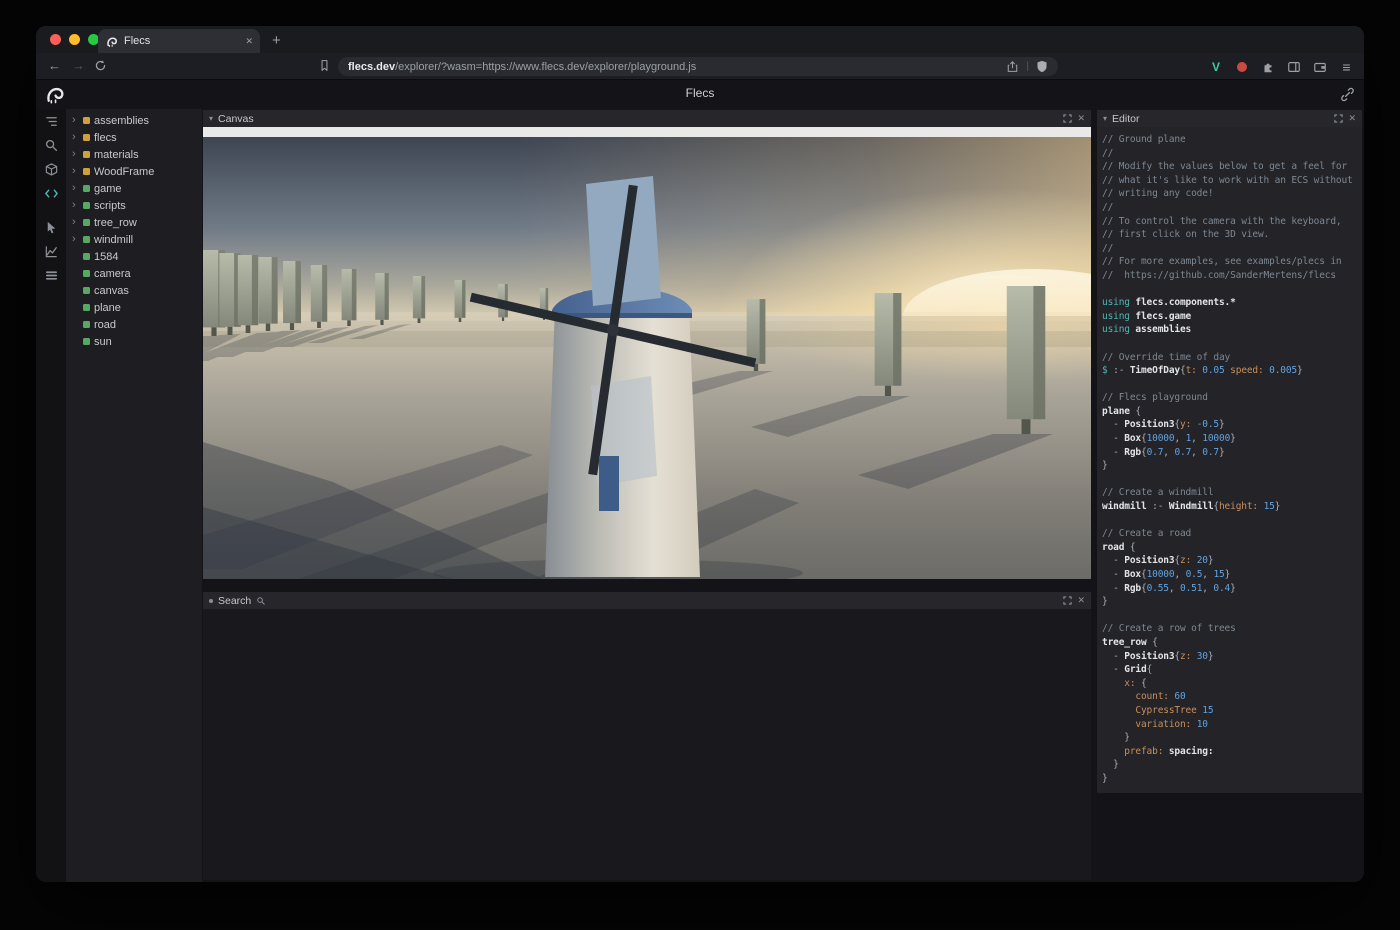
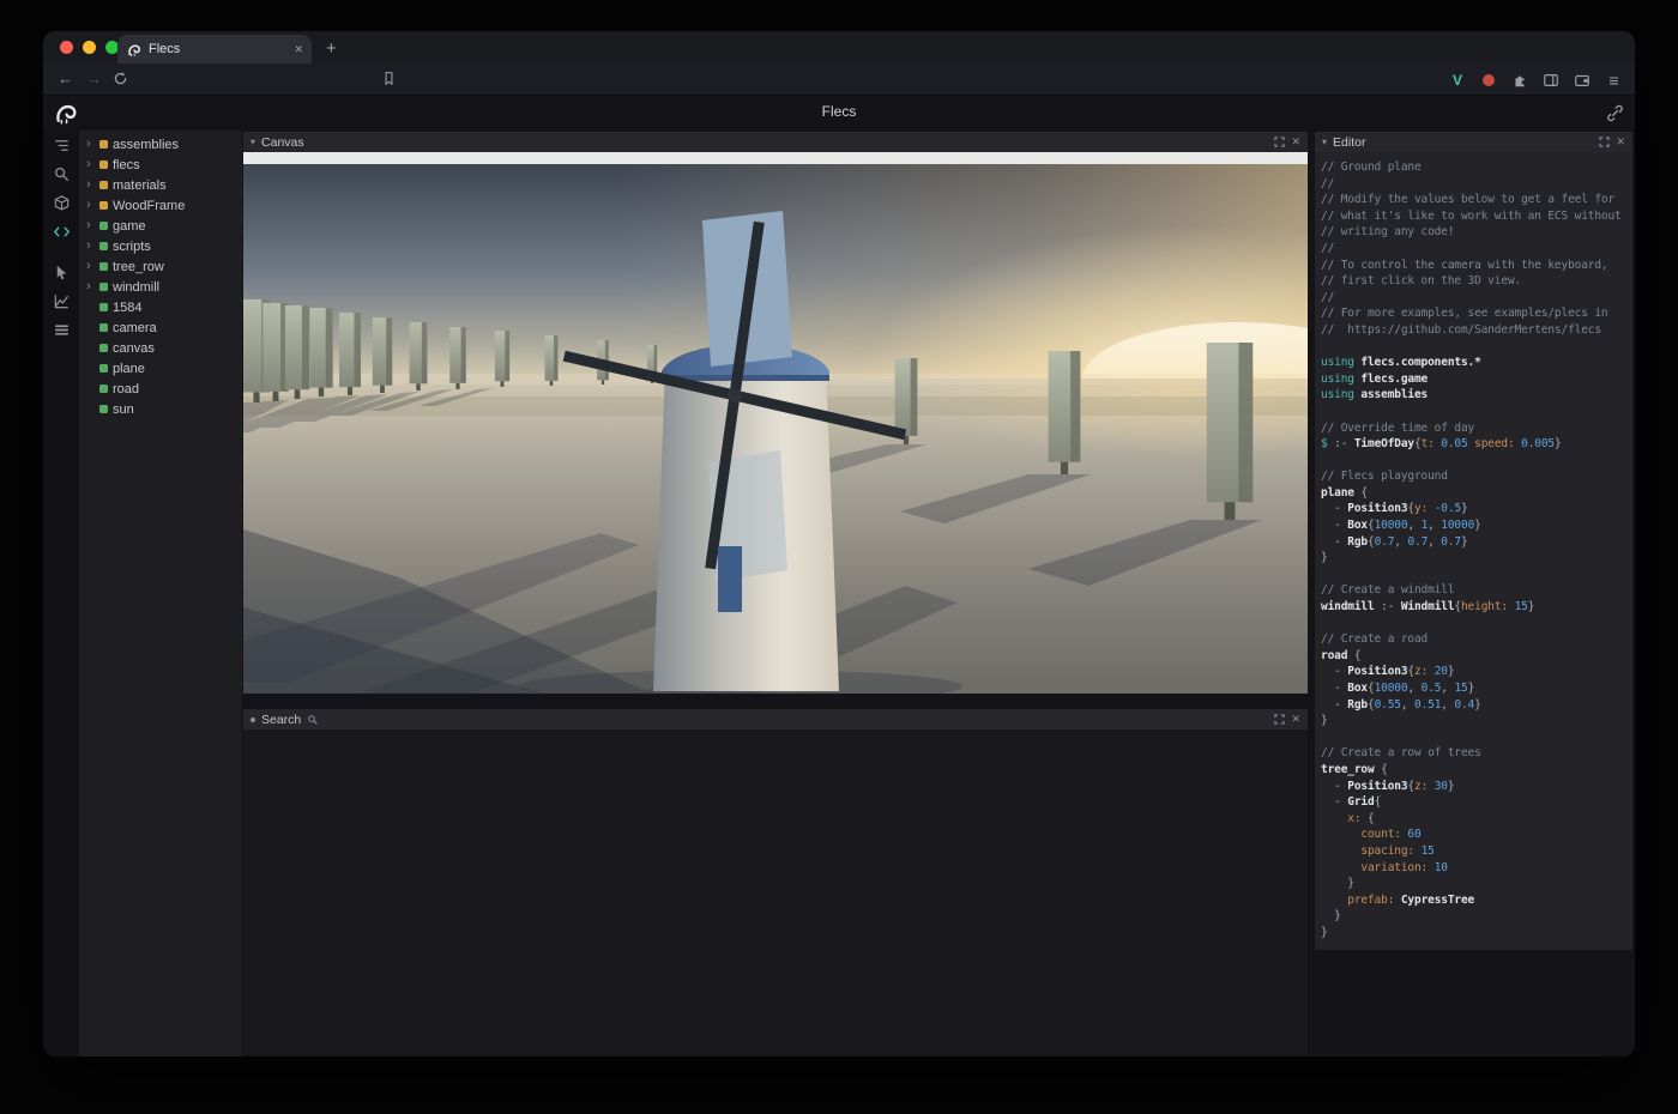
  Flecs
  ✕
  +
  ←
  →
- flecs.dev/explorer/?wasm=https://www.flecs.dev/explorer/playground.js
- |
  V
  ≡
  Flecs
  ›
  assemblies
  ›
  flecs
  ›
  materials
  ›
  WoodFrame
  ›
  game
  ›
  scripts
  ›
  tree_row
  ›
  windmill
  1584
  camera
  canvas
  plane
  road
  sun
  ▾
  Canvas
  ✕
  Search
  ✕
  ▾
  Editor
  ✕
  // Ground plane
  //
  // Modify the values below to get a feel for
  // what it's like to work with an ECS without
  // writing any code!
  //
  // To control the camera with the keyboard,
  // first click on the 3D view.
  //
  // For more examples, see examples/plecs in
  // https://github.com/SanderMertens/flecs
  using flecs.components.*
  using flecs.game
  using assemblies
  // Override time of day
  $ :- TimeOfDay{t: 0.05 speed: 0.005}
  // Flecs playground
  plane {
  - Position3{y: -0.5}
  - Box{10000, 1, 10000}
  - Rgb{0.7, 0.7, 0.7}
  }
  // Create a windmill
  windmill :- Windmill{height: 15}
  // Create a road
  road {
  - Position3{z: 20}
  - Box{10000, 0.5, 15}
  - Rgb{0.55, 0.51, 0.4}
  }
  // Create a row of trees
  tree_row {
  - Position3{z: 30}
  - Grid{
  x: {
  count: 60
- CypressTree 15
+ spacing: 15
  variation: 10
  }
- prefab: spacing:
+ prefab: CypressTree
  }
  }
